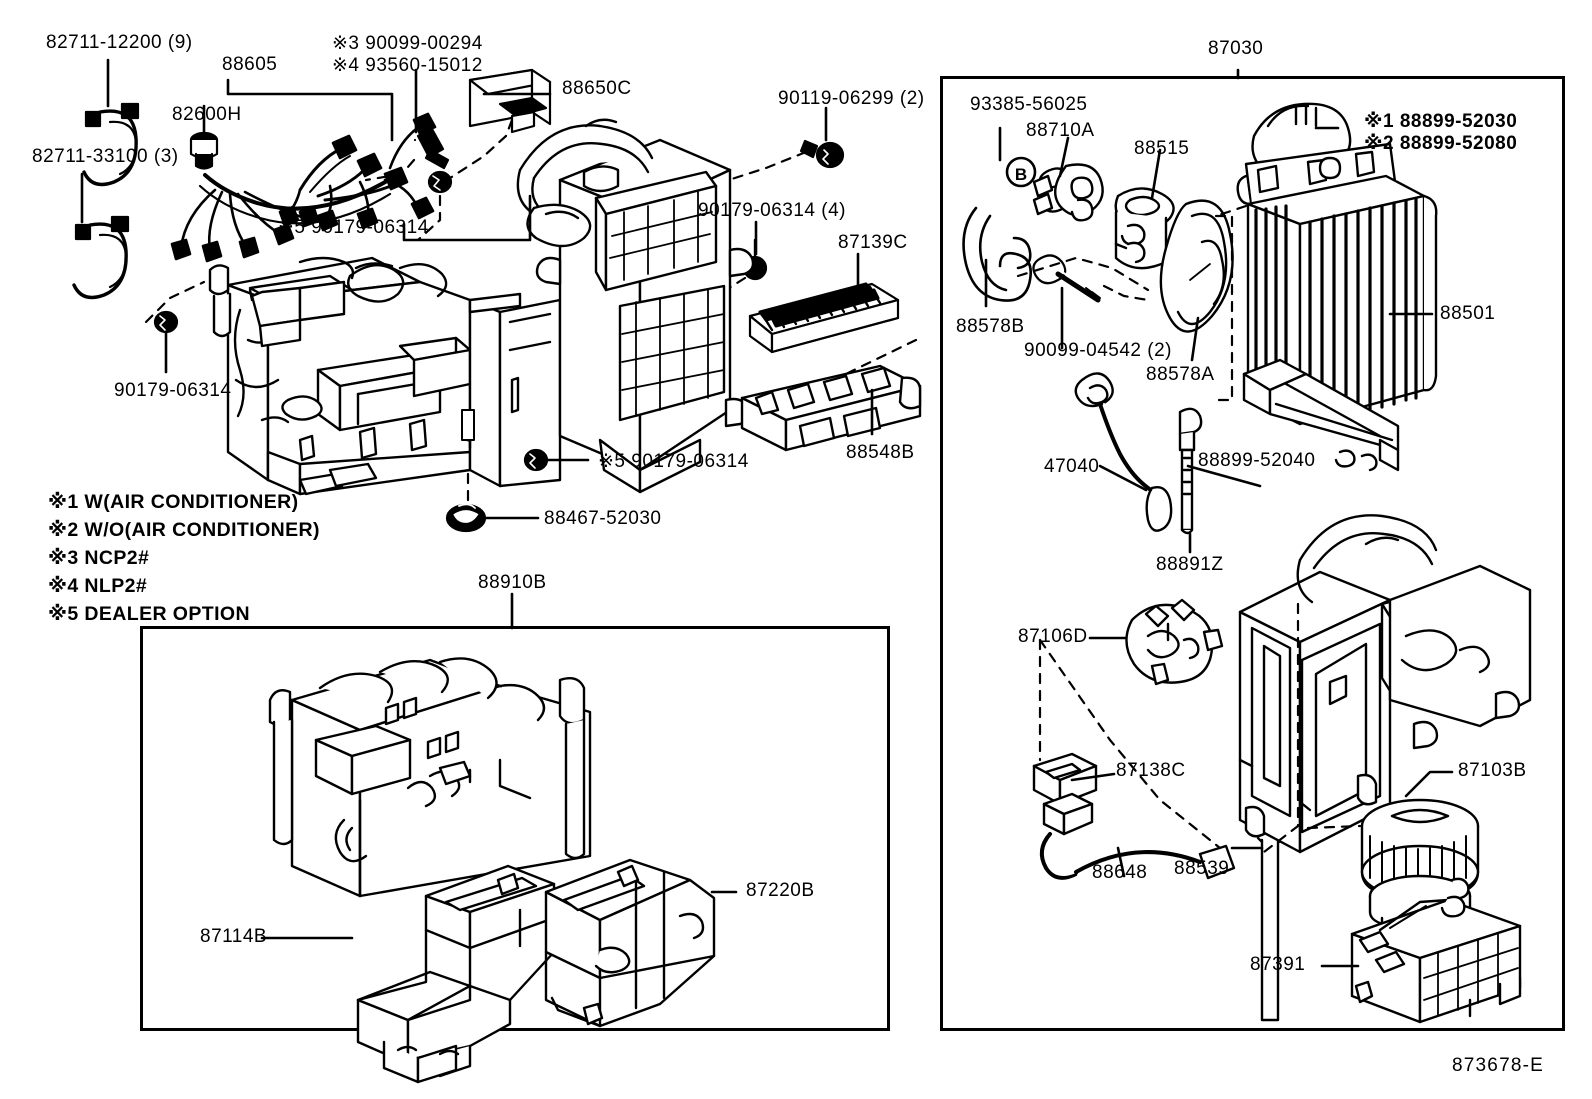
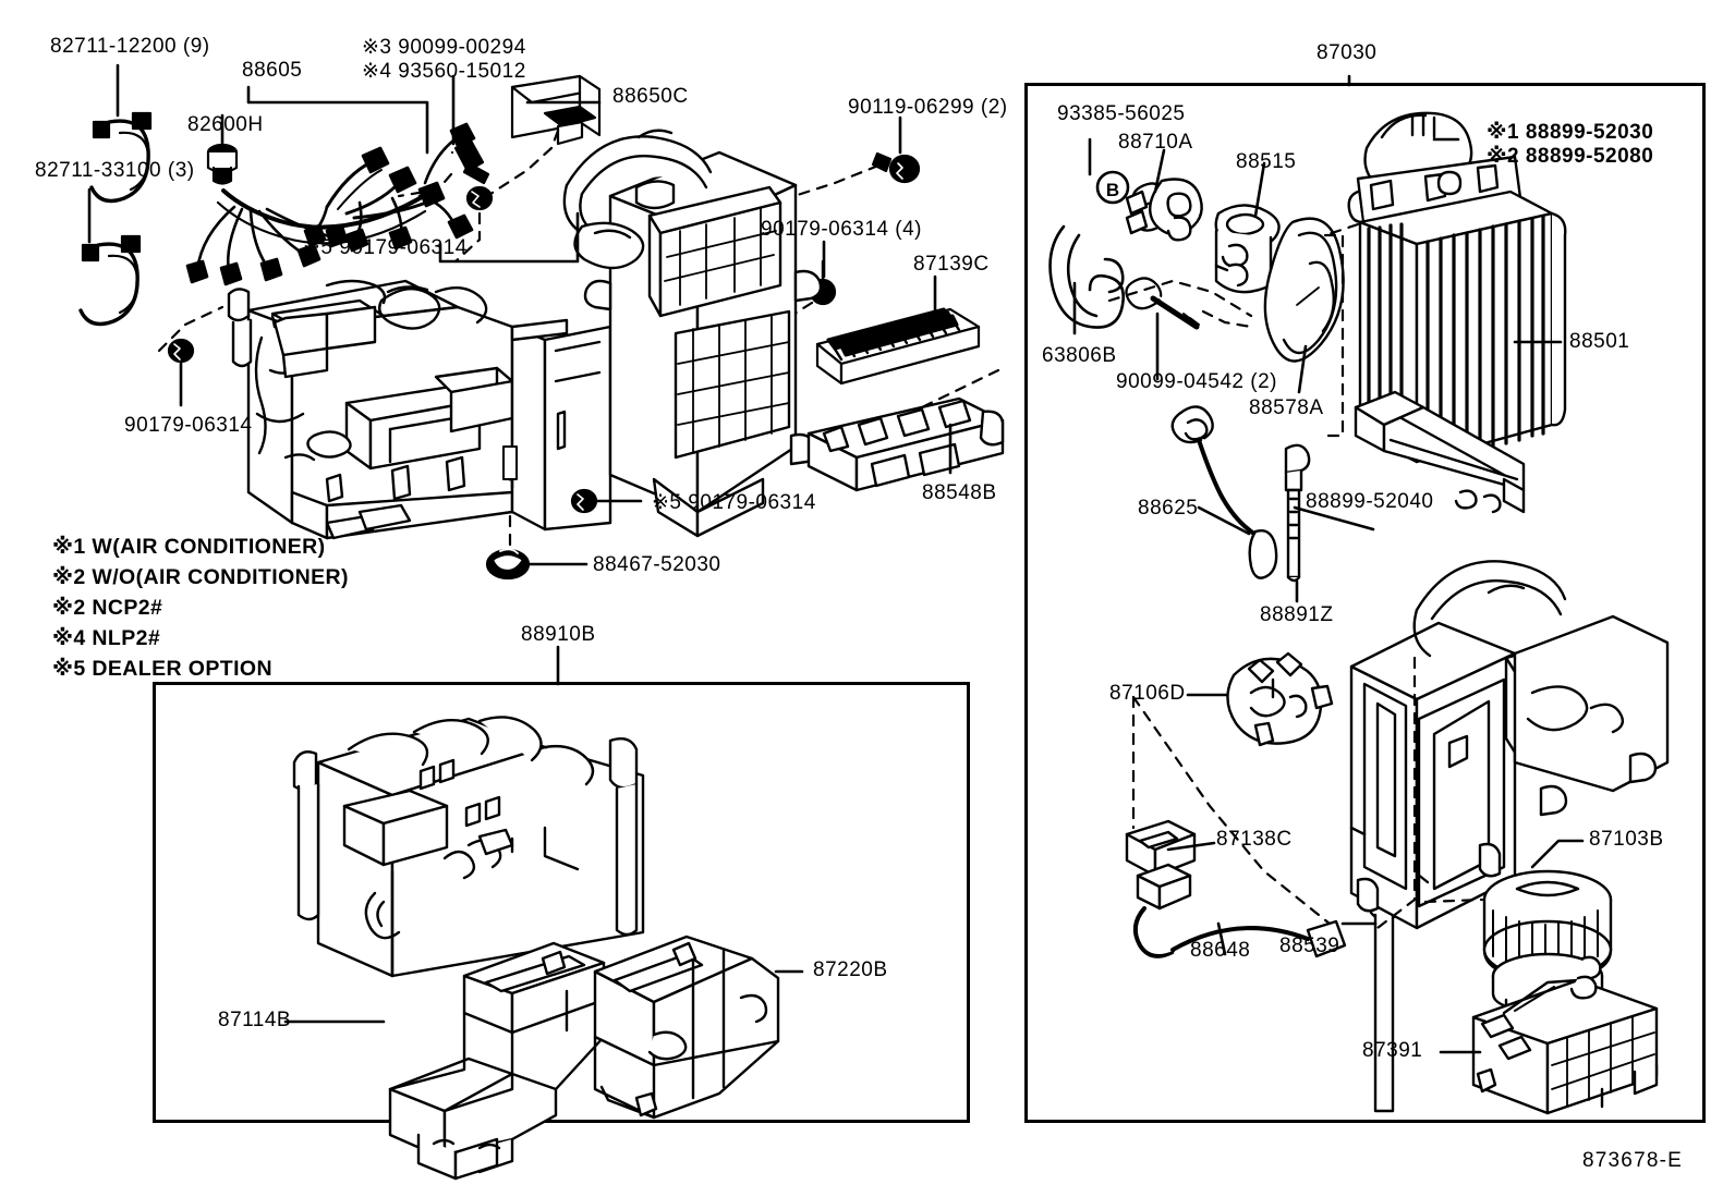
  B
  82711-12200 (9)
  82711-33100 (3)
  88605
  82600H
  ※3 90099-00294
  ※4 93560-15012
  88650C
  90119-06299 (2)
  ※5 90179-06314
  90179-06314 (4)
  87139C
  90179-06314
  ※5 90179-06314
  88467-52030
  88548B
  ※1 W(AIR CONDITIONER)
  ※2 W/O(AIR CONDITIONER)
- ※3 NCP2#
+ ※2 NCP2#
  ※4 NLP2#
  ※5 DEALER OPTION
  88910B
  87220B
  87114B
  87030
  93385-56025
  88710A
  88515
  ※1 88899-52030
  ※2 88899-52080
  88501
- 88578B
+ 63806B
  90099-04542 (2)
  88578A
- 47040
+ 88625
  88899-52040
  88891Z
  87106D
  87138C
  88648
  88539
  87103B
  87391
  873678-E
